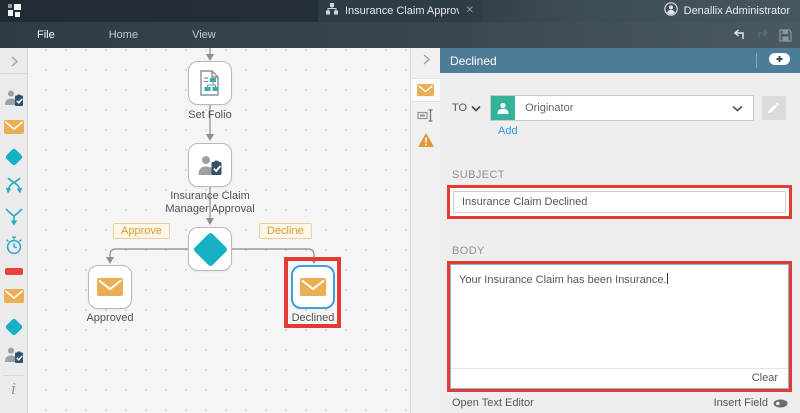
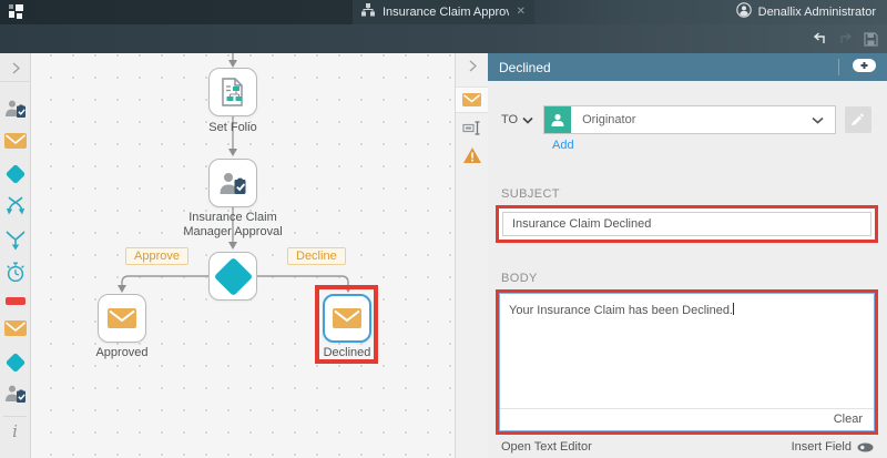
  Insurance Claim Appro
  ✕
  Denallix Administrator
- File
- Home
- View
  i
  Set Folio
  Insurance Claim Manager Approval
  Approve
  Decline
  Approved
  Declined
  Declined
  TO
  Originator
  Add
  SUBJECT
  Insurance Claim Declined
  BODY
- Your Insurance Claim has been Insurance.
+ Your Insurance Claim has been Declined.
  Clear
  Open Text Editor
  Insert Field
